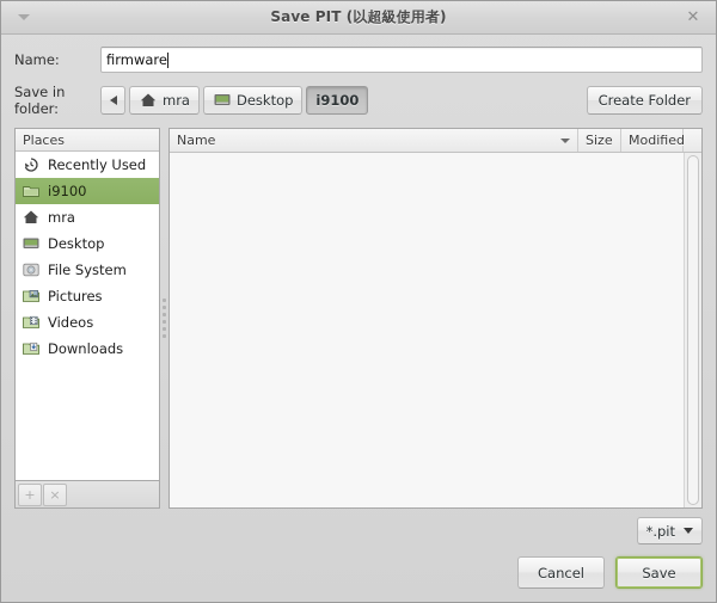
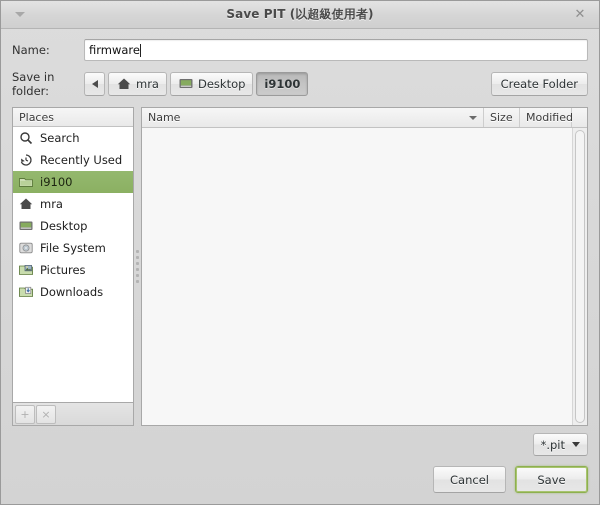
  Save PIT (以超級使用者)
  ✕
  Name:
  firmware
  Save in folder:
  mra
  Desktop
  i9100
  Create Folder
  Places
+ Search
  Recently Used
  i9100
  mra
  Desktop
  File System
  Pictures
- Videos
  Downloads
  +
  ×
  Name
  Size
  Modified
  *.pit
  Cancel
  Save
